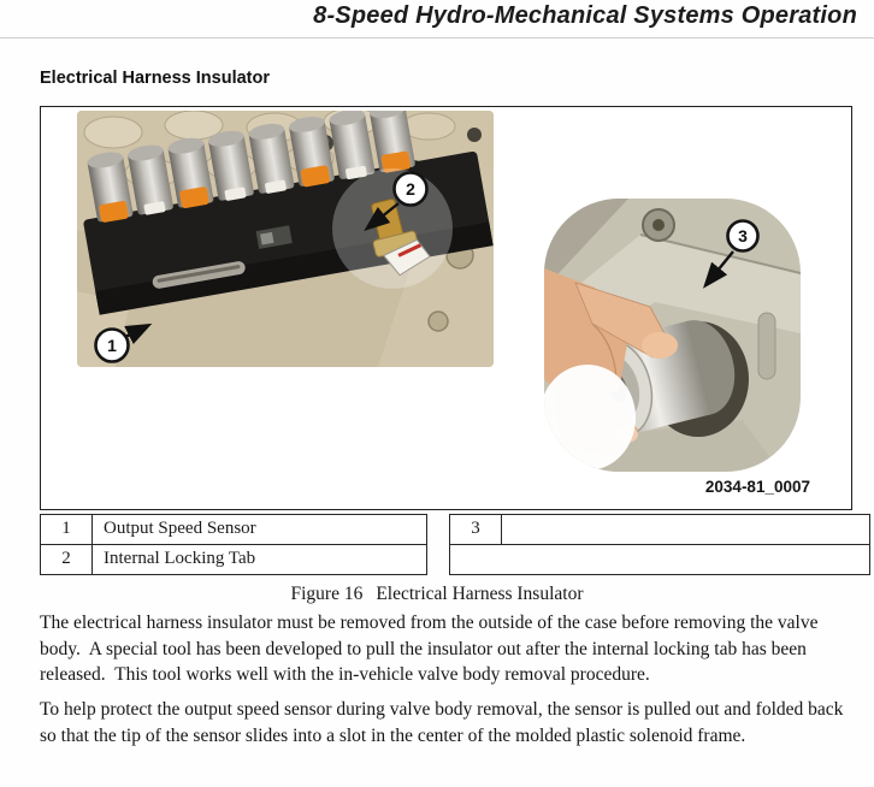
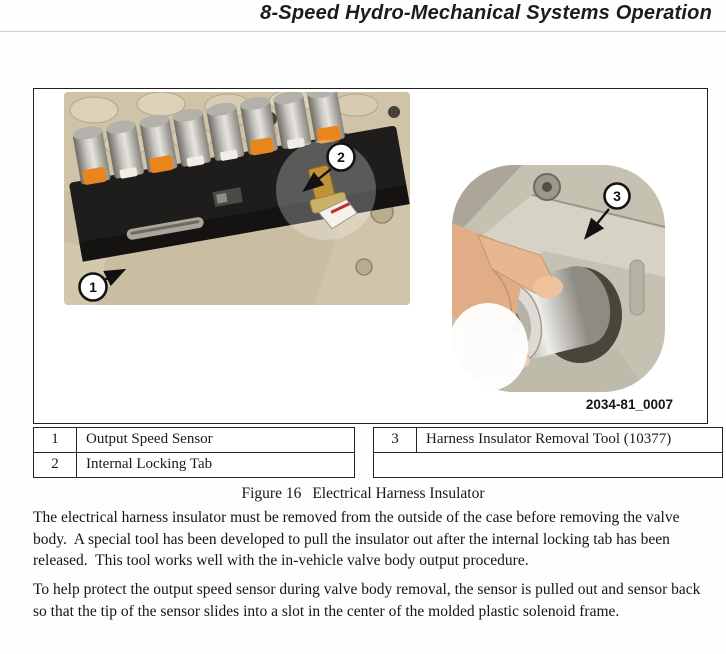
  8-Speed Hydro-Mechanical Systems Operation
- Electrical Harness Insulator
  2
  1
  3
  2034-81_0007
  1
  Output Speed Sensor
  2
  Internal Locking Tab
  3
+ Harness Insulator Removal Tool (10377)
  Figure 16 Electrical Harness Insulator
- The electrical harness insulator must be removed from the outside of the case before removing the valve body. A special tool has been developed to pull the insulator out after the internal locking tab has been released. This tool works well with the in-vehicle valve body removal procedure.
+ The electrical harness insulator must be removed from the outside of the case before removing the valve body. A special tool has been developed to pull the insulator out after the internal locking tab has been released. This tool works well with the in-vehicle valve body output procedure.
- To help protect the output speed sensor during valve body removal, the sensor is pulled out and folded back so that the tip of the sensor slides into a slot in the center of the molded plastic solenoid frame.
+ To help protect the output speed sensor during valve body removal, the sensor is pulled out and sensor back so that the tip of the sensor slides into a slot in the center of the molded plastic solenoid frame.
